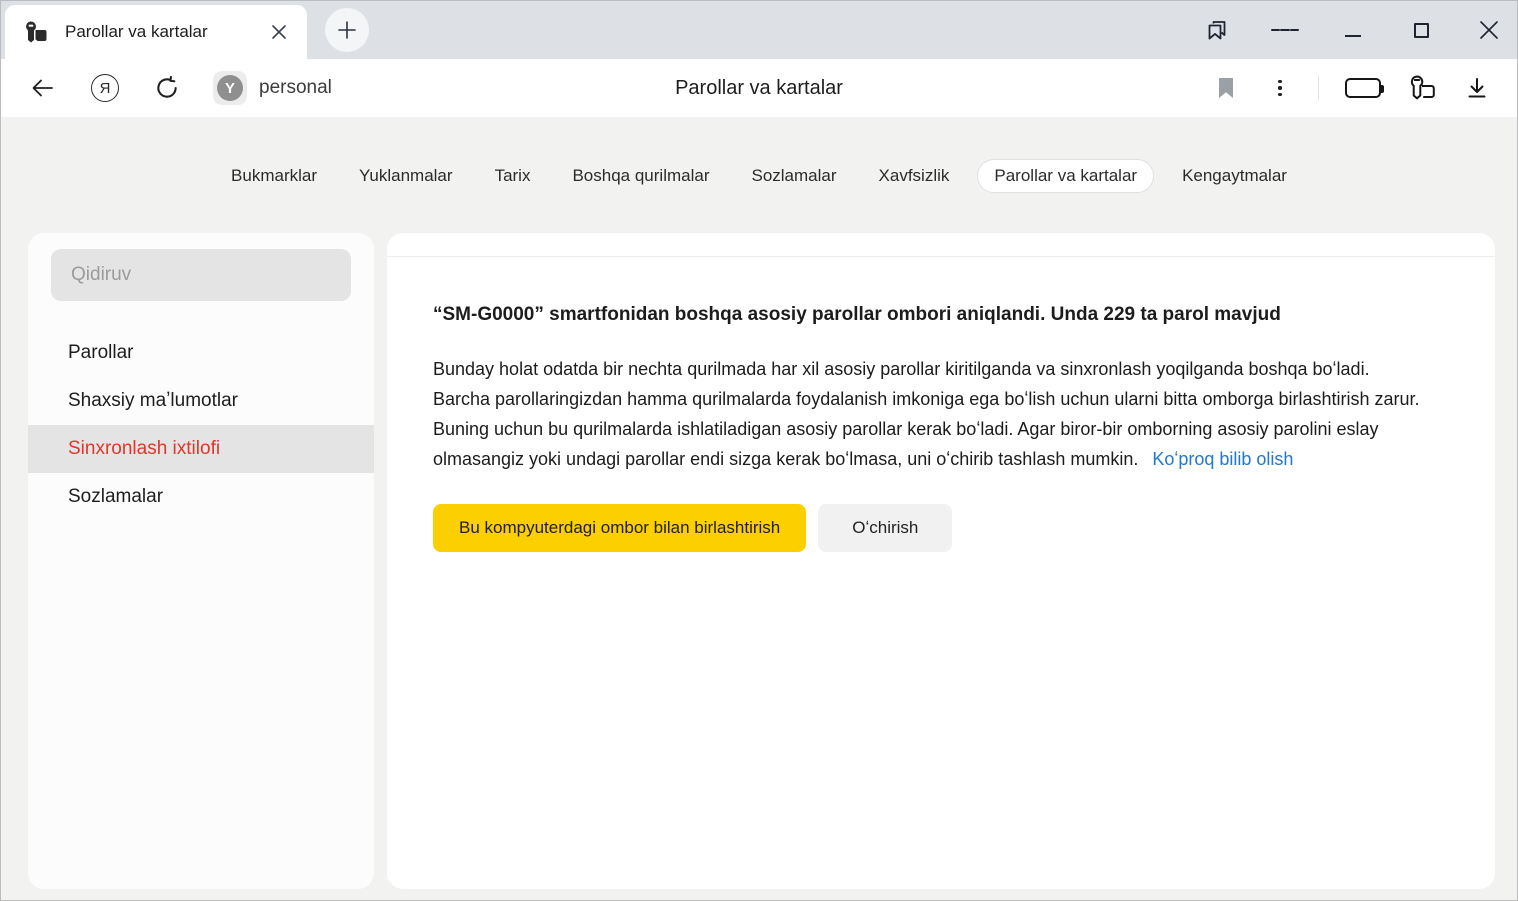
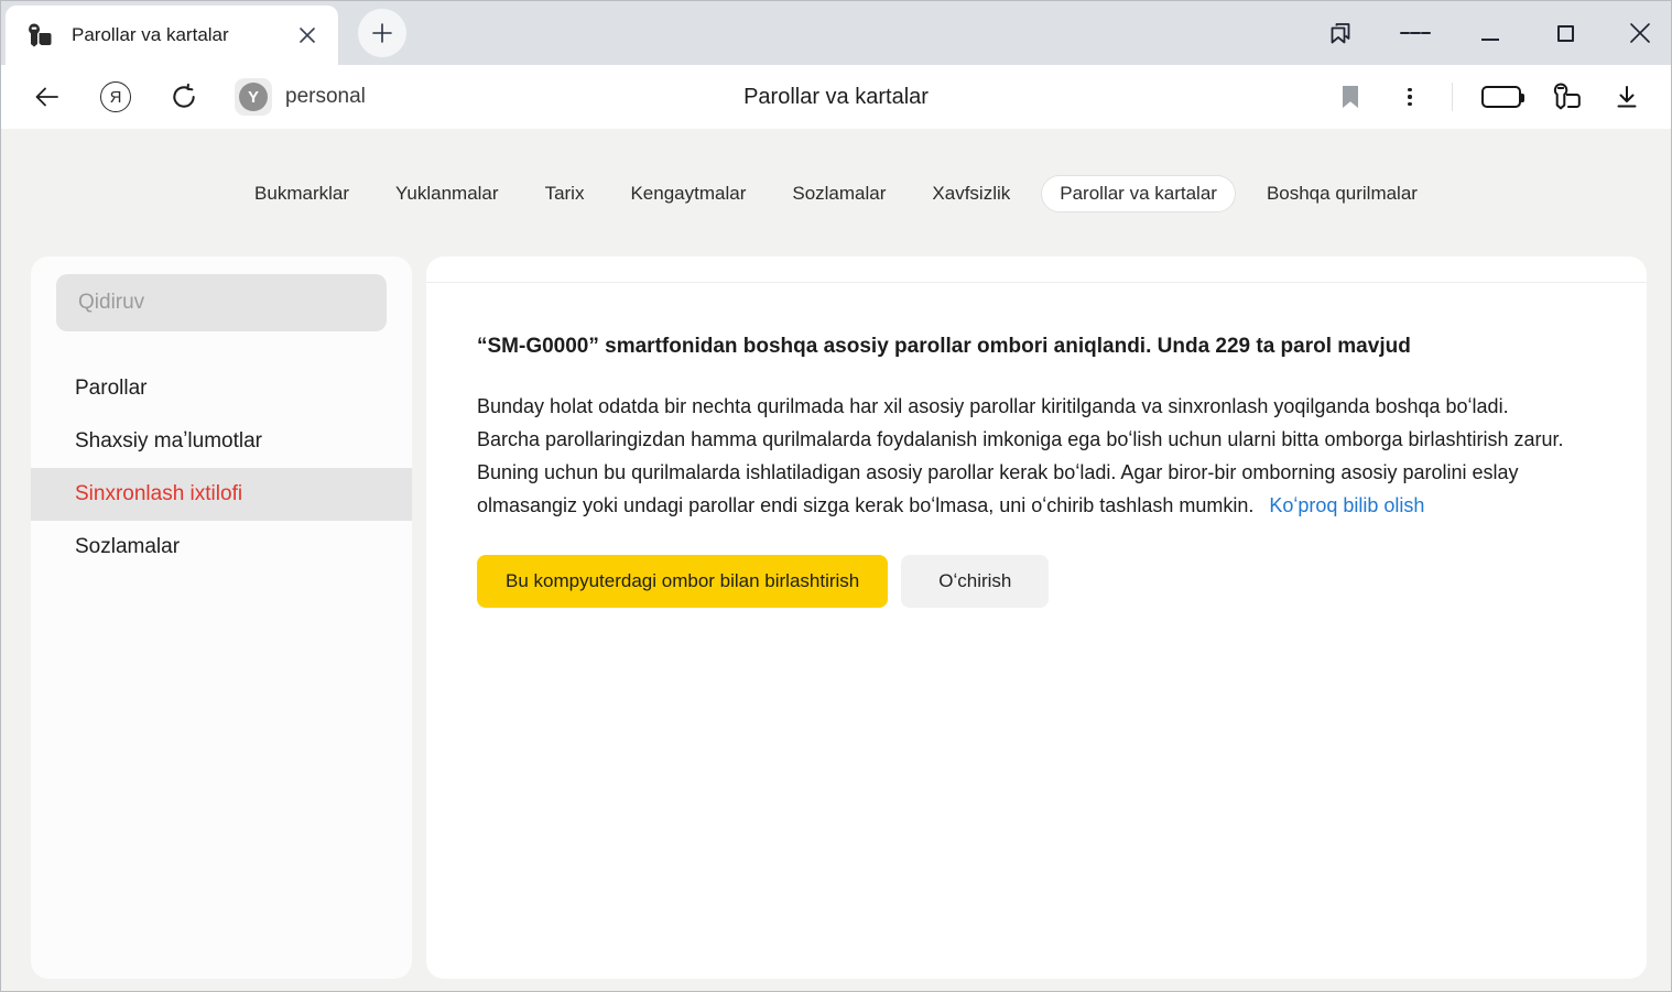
  Parollar va kartalar
  Я
  Y
  personal
  Parollar va kartalar
  Bukmarklar
  Yuklanmalar
  Tarix
- Boshqa qurilmalar
+ Kengaytmalar
  Sozlamalar
  Xavfsizlik
  Parollar va kartalar
- Kengaytmalar
+ Boshqa qurilmalar
  Qidiruv
  Parollar
  Shaxsiy maʼlumotlar
  Sinxronlash ixtilofi
  Sozlamalar
  “SM-G0000” smartfonidan boshqa asosiy parollar ombori aniqlandi. Unda 229 ta parol mavjud
  Bunday holat odatda bir nechta qurilmada har xil asosiy parollar kiritilganda va sinxronlash yoqilganda boshqa boʻladi.
  Barcha parollaringizdan hamma qurilmalarda foydalanish imkoniga ega boʻlish uchun ularni bitta omborga birlashtirish zarur. Buning uchun bu qurilmalarda ishlatiladigan asosiy parollar kerak boʻladi. Agar biror-bir omborning asosiy parolini eslay olmasangiz yoki undagi parollar endi sizga kerak boʻlmasa, uni oʻchirib tashlash mumkin. Koʻproq bilib olish
  Bu kompyuterdagi ombor bilan birlashtirish
  Oʻchirish
